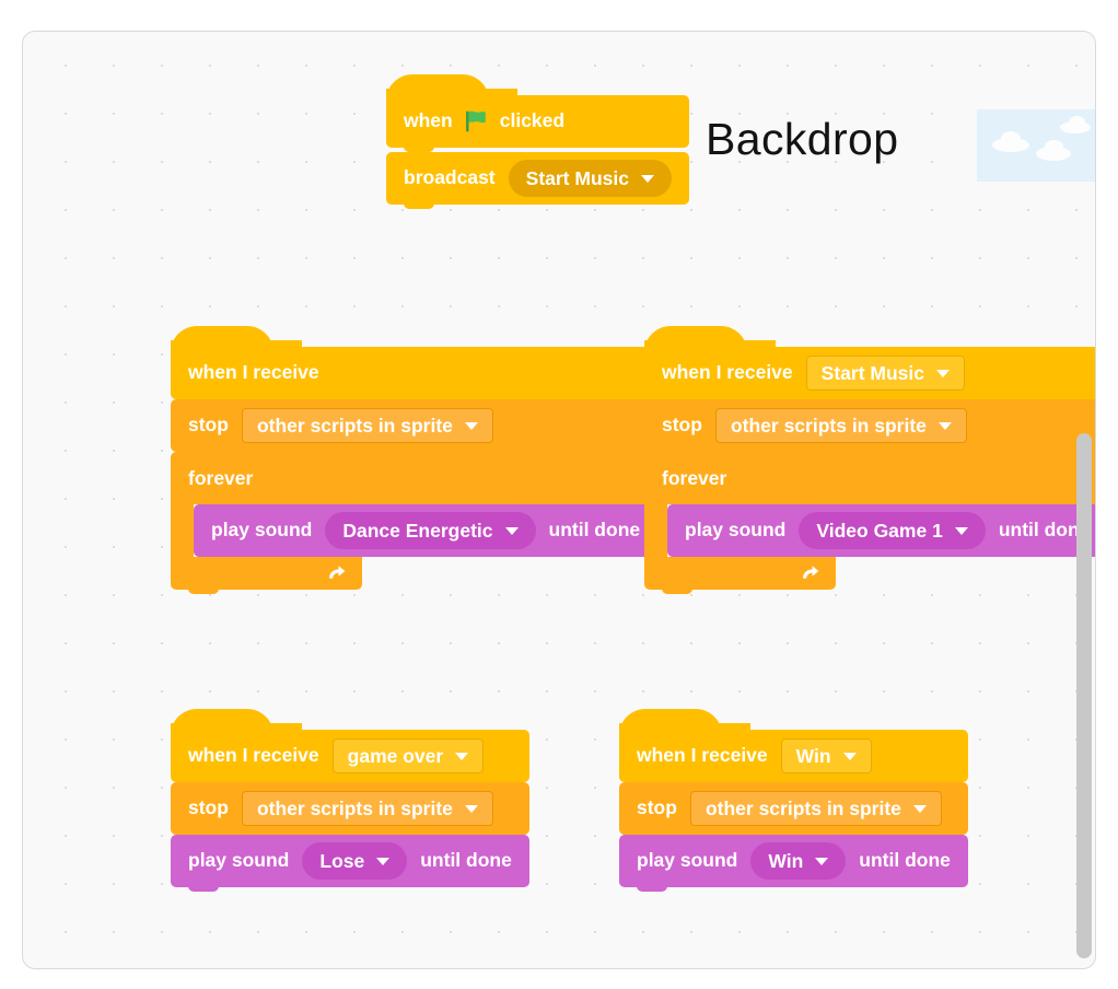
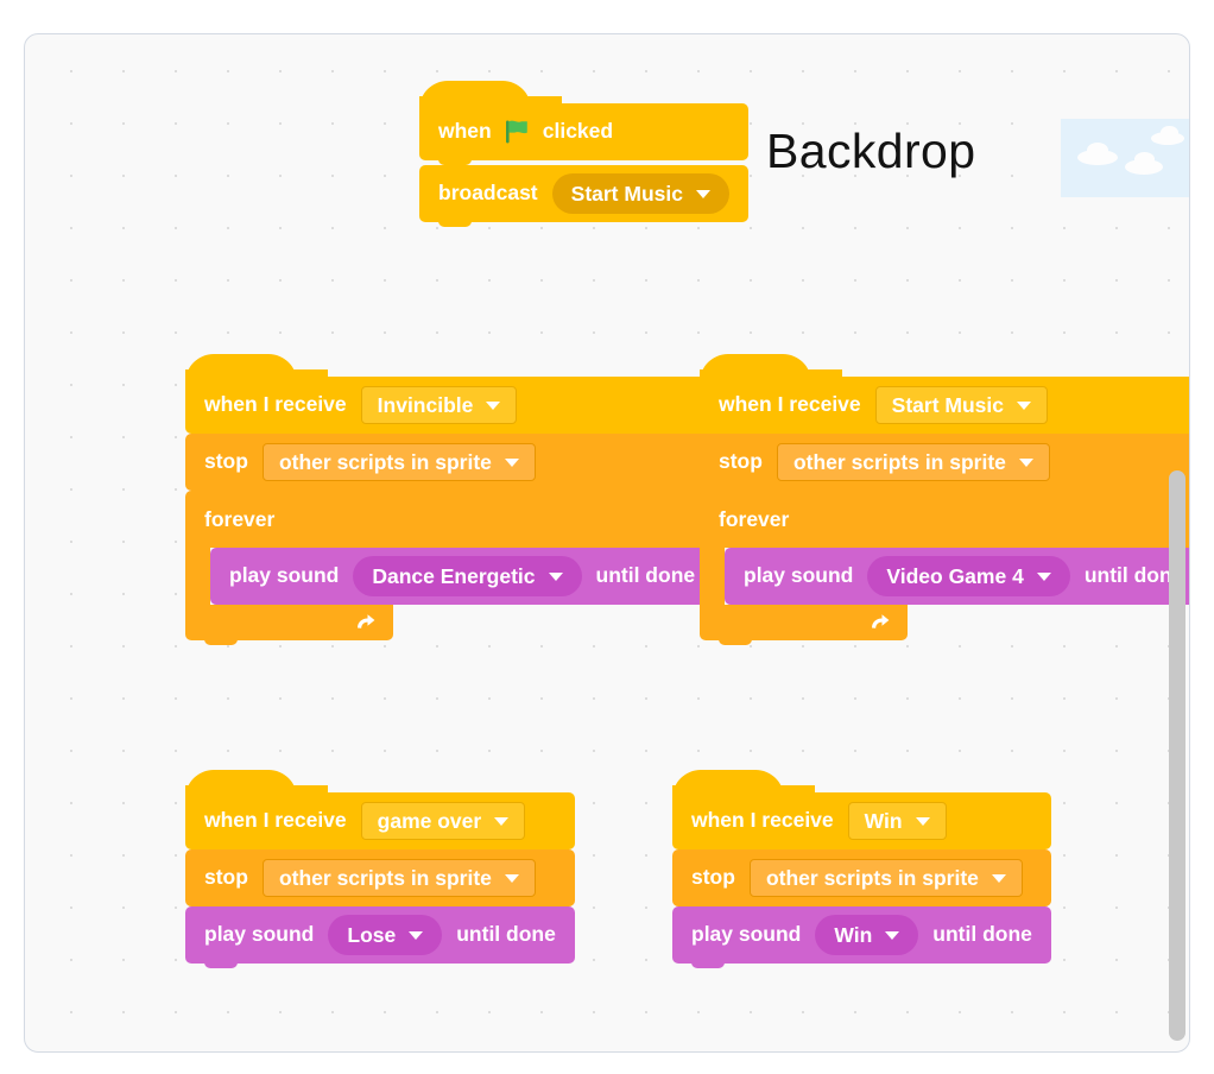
  Backdrop
  when
  clicked
  broadcast
  Start Music
  when I receive
+ Invincible
  stop
  other scripts in sprite
  forever
  play sound
  Dance Energetic
  until done
  when I receive
  Start Music
  stop
  other scripts in sprite
  forever
  play sound
- Video Game 1
+ Video Game 4
  until don
  when I receive
  game over
  stop
  other scripts in sprite
  play sound
  Lose
  until done
  when I receive
  Win
  stop
  other scripts in sprite
  play sound
  Win
  until done
